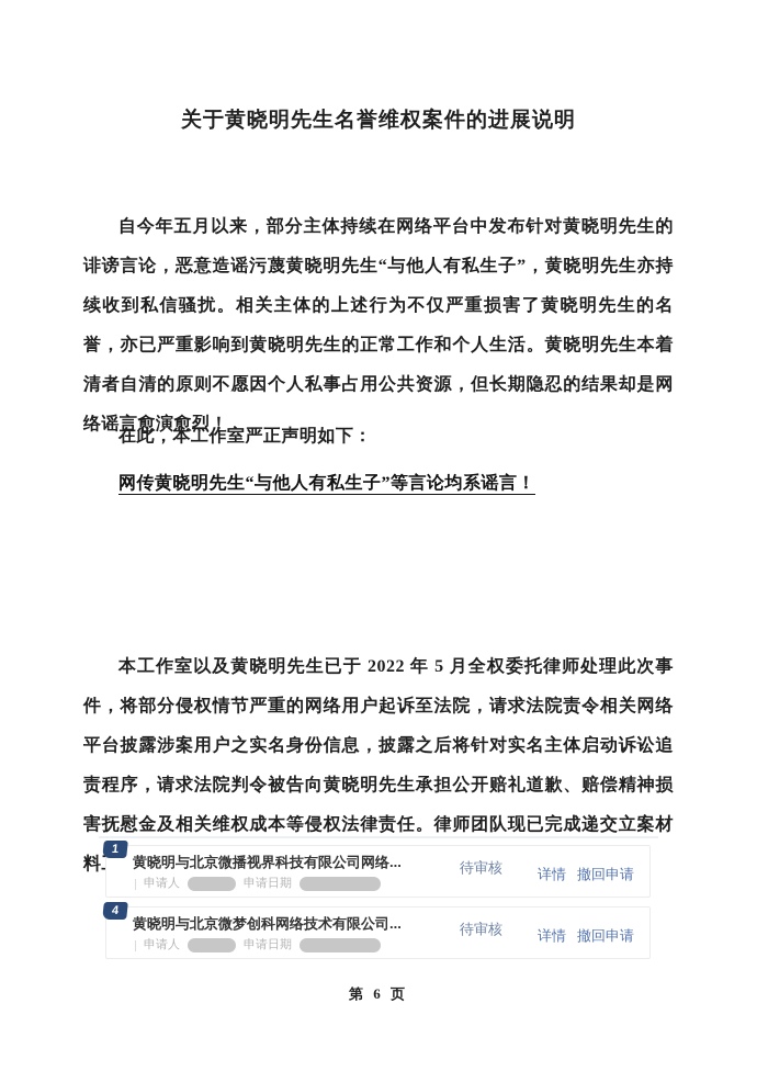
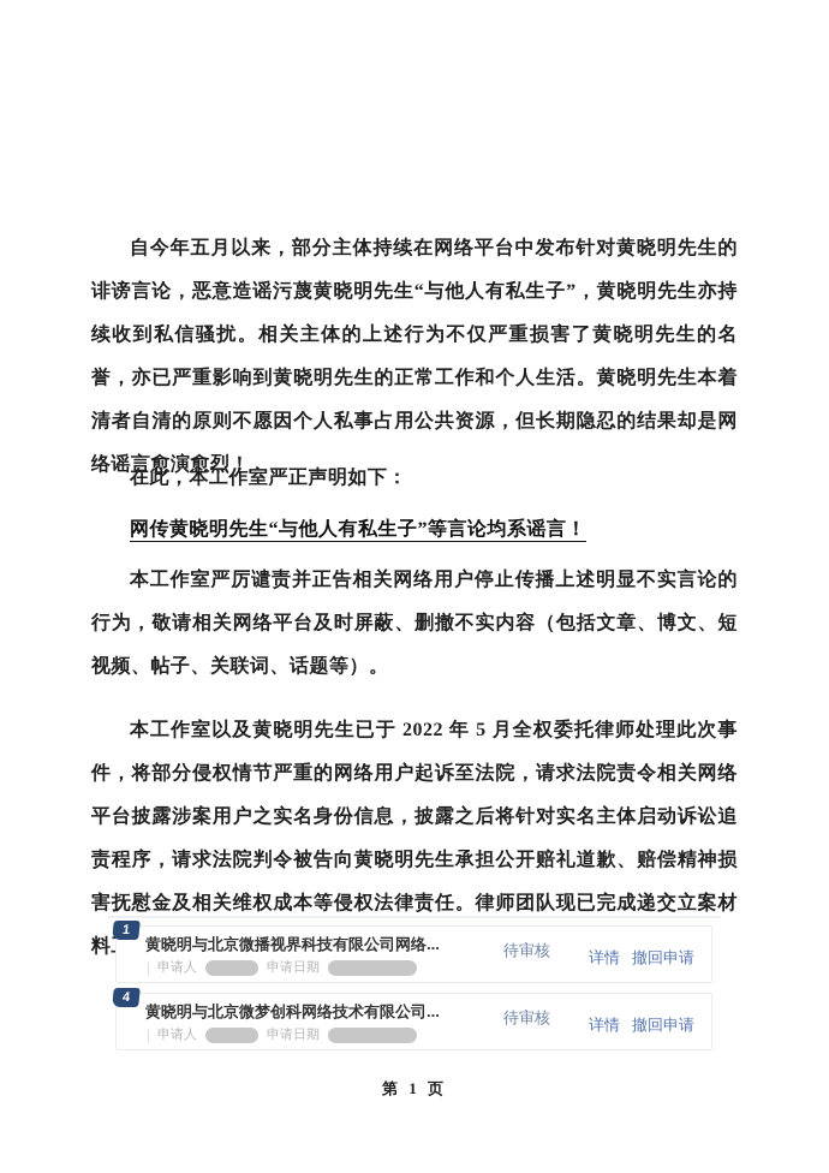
- 关于黄晓明先生名誉维权案件的进展说明
  自今年五月以来，部分主体持续在网络平台中发布针对黄晓明先生的诽谤言论，恶意造谣污蔑黄晓明先生“与他人有私生子”，黄晓明先生亦持续收到私信骚扰。相关主体的上述行为不仅严重损害了黄晓明先生的名誉，亦已严重影响到黄晓明先生的正常工作和个人生活。黄晓明先生本着清者自清的原则不愿因个人私事占用公共资源，但长期隐忍的结果却是网络谣言愈演愈烈！
  在此，本工作室严正声明如下：
  网传黄晓明先生“与他人有私生子”等言论均系谣言！
+ 本工作室严厉谴责并正告相关网络用户停止传播上述明显不实言论的行为，敬请相关网络平台及时屏蔽、删撤不实内容（包括文章、博文、短视频、帖子、关联词、话题等）。
  本工作室以及黄晓明先生已于 2022 年 5 月全权委托律师处理此次事件，将部分侵权情节严重的网络用户起诉至法院，请求法院责令相关网络平台披露涉案用户之实名身份信息，披露之后将针对实名主体启动诉讼追责程序，请求法院判令被告向黄晓明先生承担公开赔礼道歉、赔偿精神损害抚慰金及相关维权成本等侵权法律责任。律师团队现已完成递交立案材料
  黄晓明与北京微播视界科技有限公司网络...
  申请人
  申请日期
  待审核
  详情
  撤回申请
  黄晓明与北京微梦创科网络技术有限公司...
  申请人
  申请日期
  待审核
  详情
  撤回申请
- 第 6 页
+ 第 1 页
